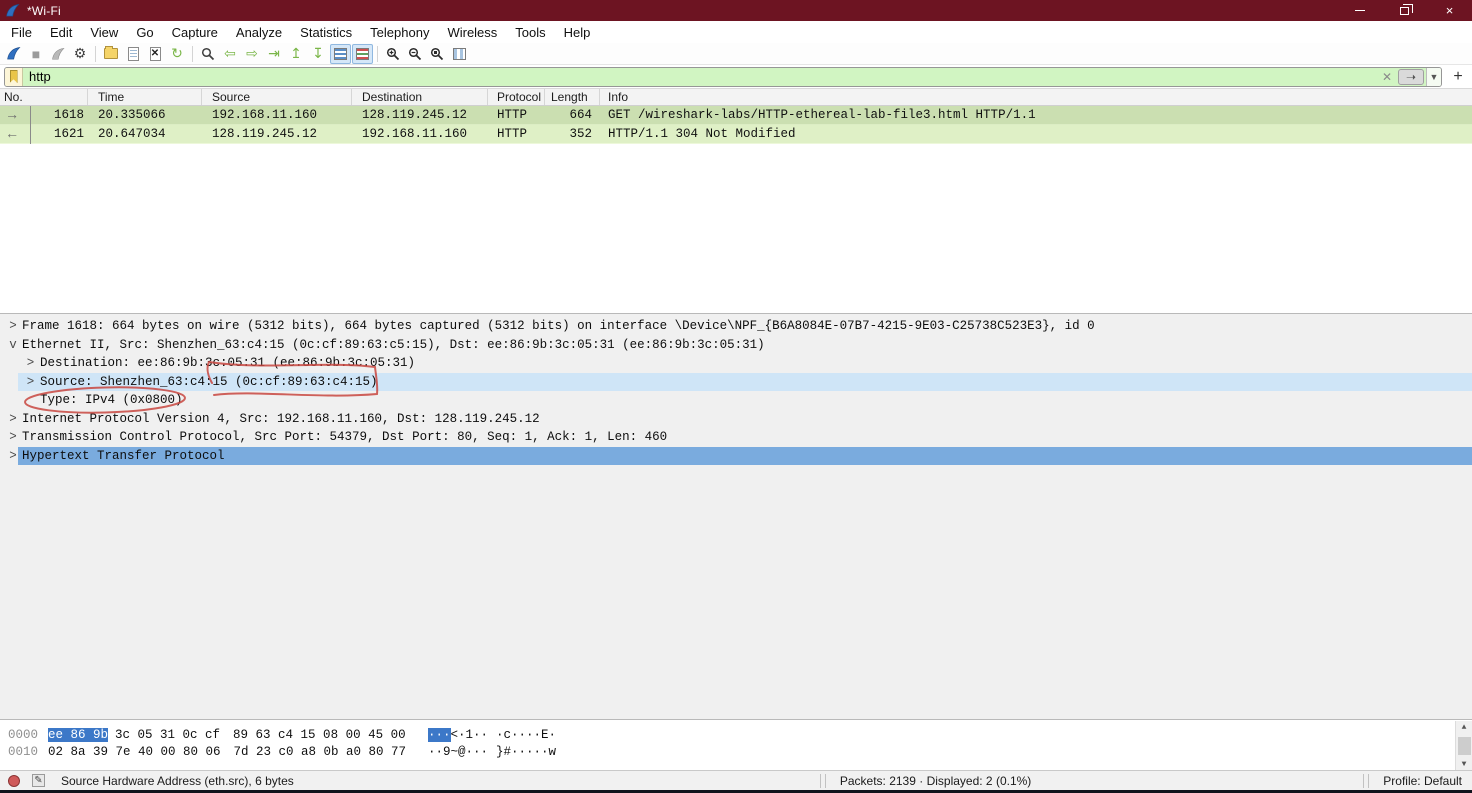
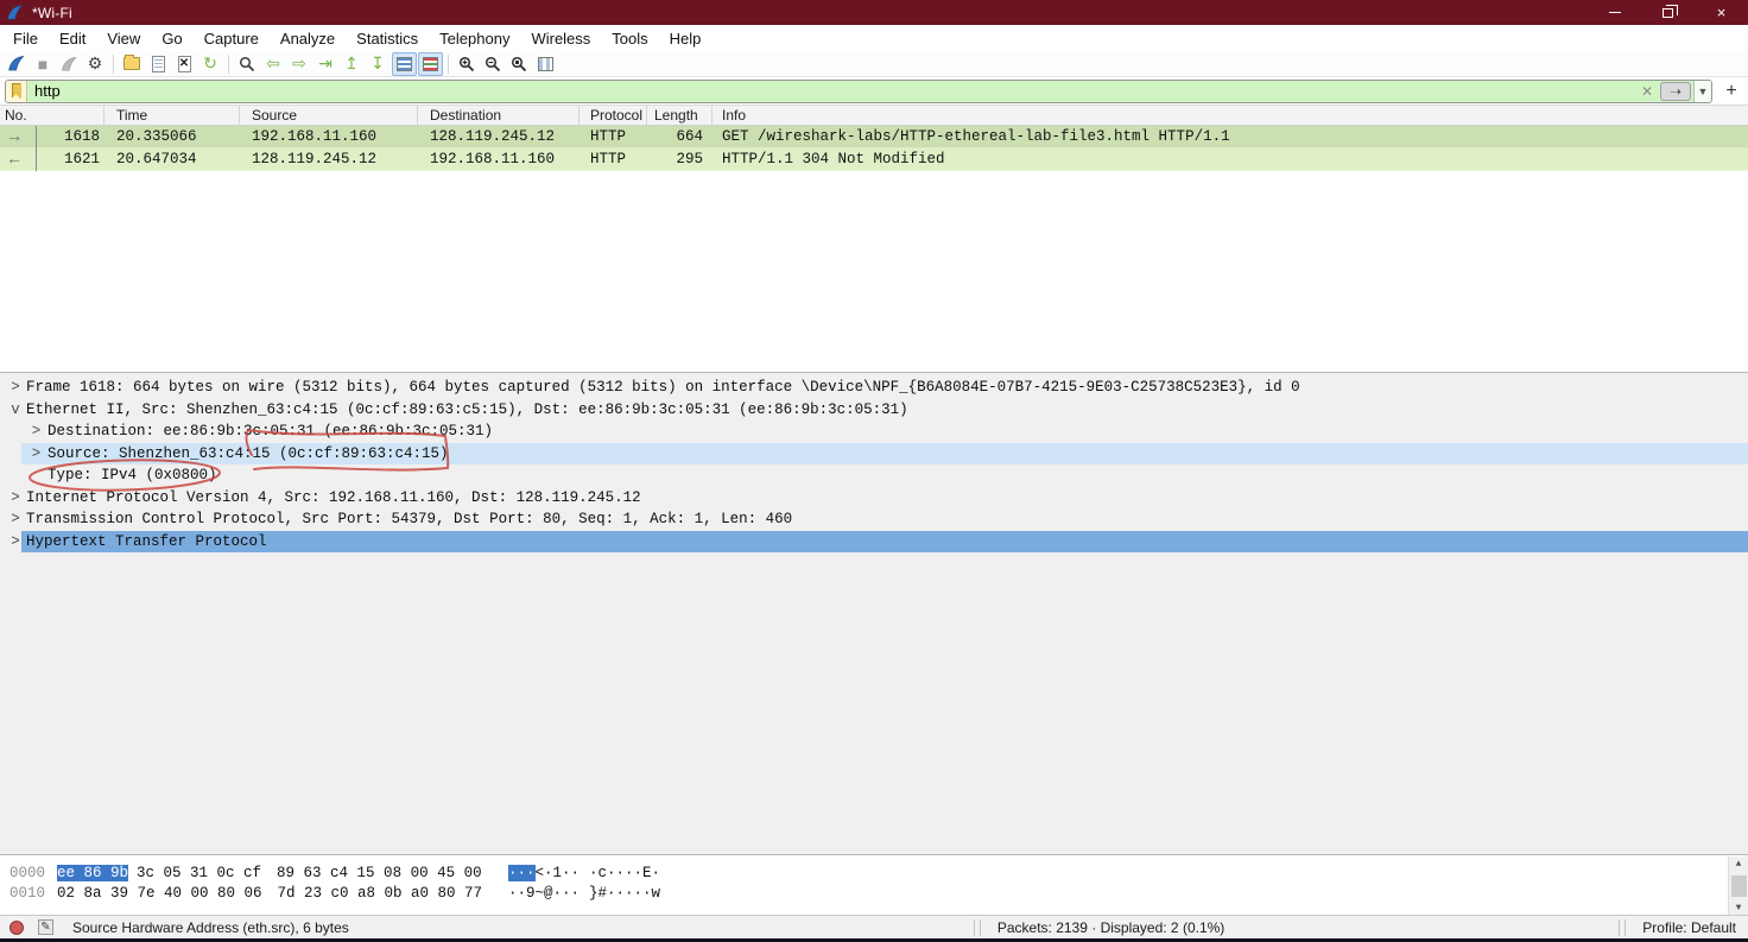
  *Wi-Fi
  ×
  File
  Edit
  View
  Go
  Capture
  Analyze
  Statistics
  Telephony
  Wireless
  Tools
  Help
  ■
  ⚙
  ✕
  ↻
  ⇦
  ⇨
  ⇥
  ↥
  ↧
  http
  ✕
  ➝
  ▼
  +
  No.
  Time
  Source
  Destination
  Protocol
  Length
  Info
  →
  1618
  20.335066
  192.168.11.160
  128.119.245.12
  HTTP
  664
  GET /wireshark-labs/HTTP-ethereal-lab-file3.html HTTP/1.1
  ←
  1621
  20.647034
  128.119.245.12
  192.168.11.160
  HTTP
- 352
+ 295
  HTTP/1.1 304 Not Modified
  >
  Frame 1618: 664 bytes on wire (5312 bits), 664 bytes captured (5312 bits) on interface \Device\NPF_{B6A8084E-07B7-4215-9E03-C25738C523E3}, id 0
  v
  Ethernet II, Src: Shenzhen_63:c4:15 (0c:cf:89:63:c5:15), Dst: ee:86:9b:3c:05:31 (ee:86:9b:3c:05:31)
  >
  Destination: ee:86:9b:3c:05:31 (ee:86:9b:3c:05:31)
  >
  Source: Shenzhen_63:c4:15 (0c:cf:89:63:c4:15)
  Type: IPv4 (0x0800)
  >
  Internet Protocol Version 4, Src: 192.168.11.160, Dst: 128.119.245.12
  >
  Transmission Control Protocol, Src Port: 54379, Dst Port: 80, Seq: 1, Ack: 1, Len: 460
  >
  Hypertext Transfer Protocol
  0000
  ee 86 9b 3c 05 31 0c cf 89 63 c4 15 08 00 45 00
  ···<·1·· ·c····E·
  0010
  02 8a 39 7e 40 00 80 06 7d 23 c0 a8 0b a0 80 77
  ··9~@··· }#·····w
  ▲
  ▼
  ✎
  Source Hardware Address (eth.src), 6 bytes
  Packets: 2139 · Displayed: 2 (0.1%)
  Profile: Default
